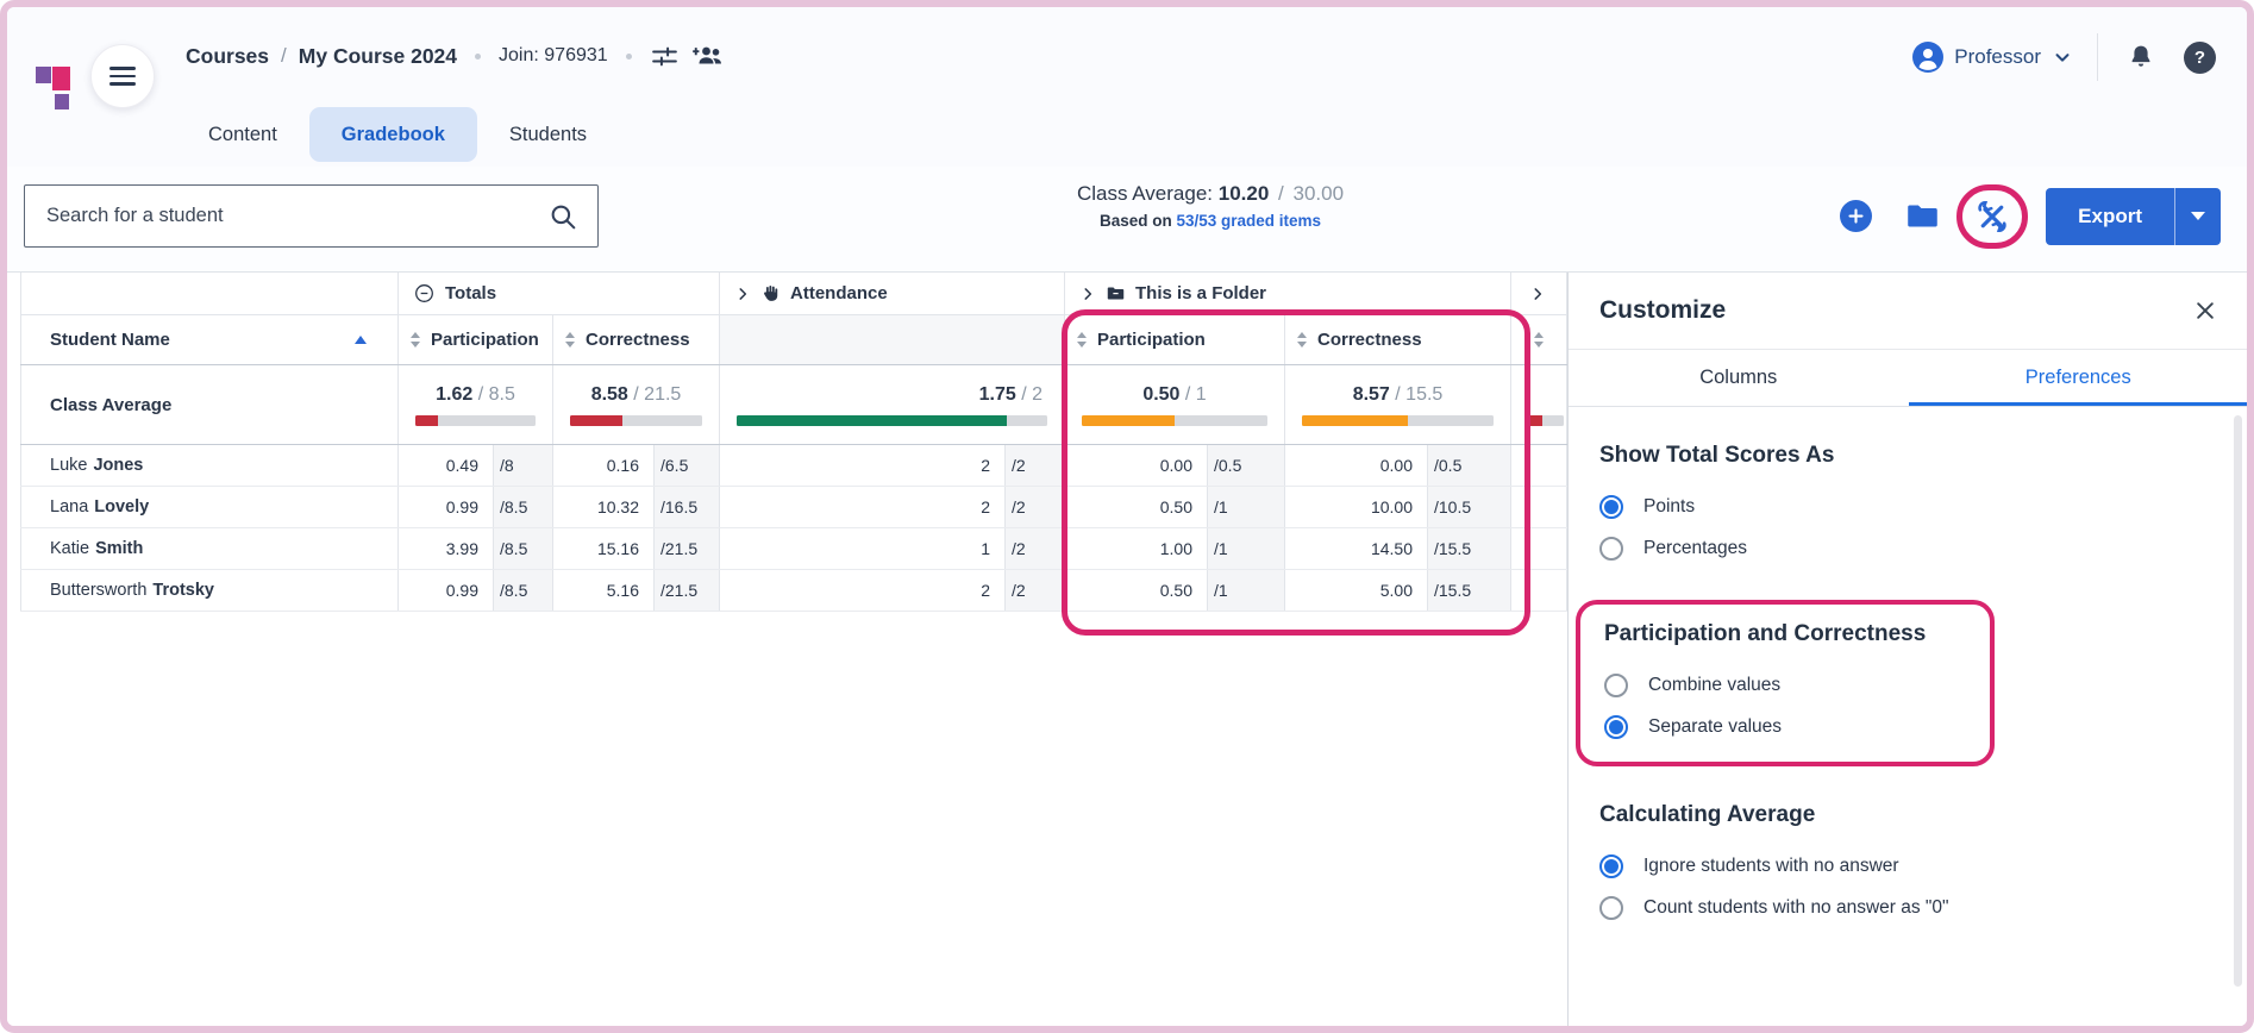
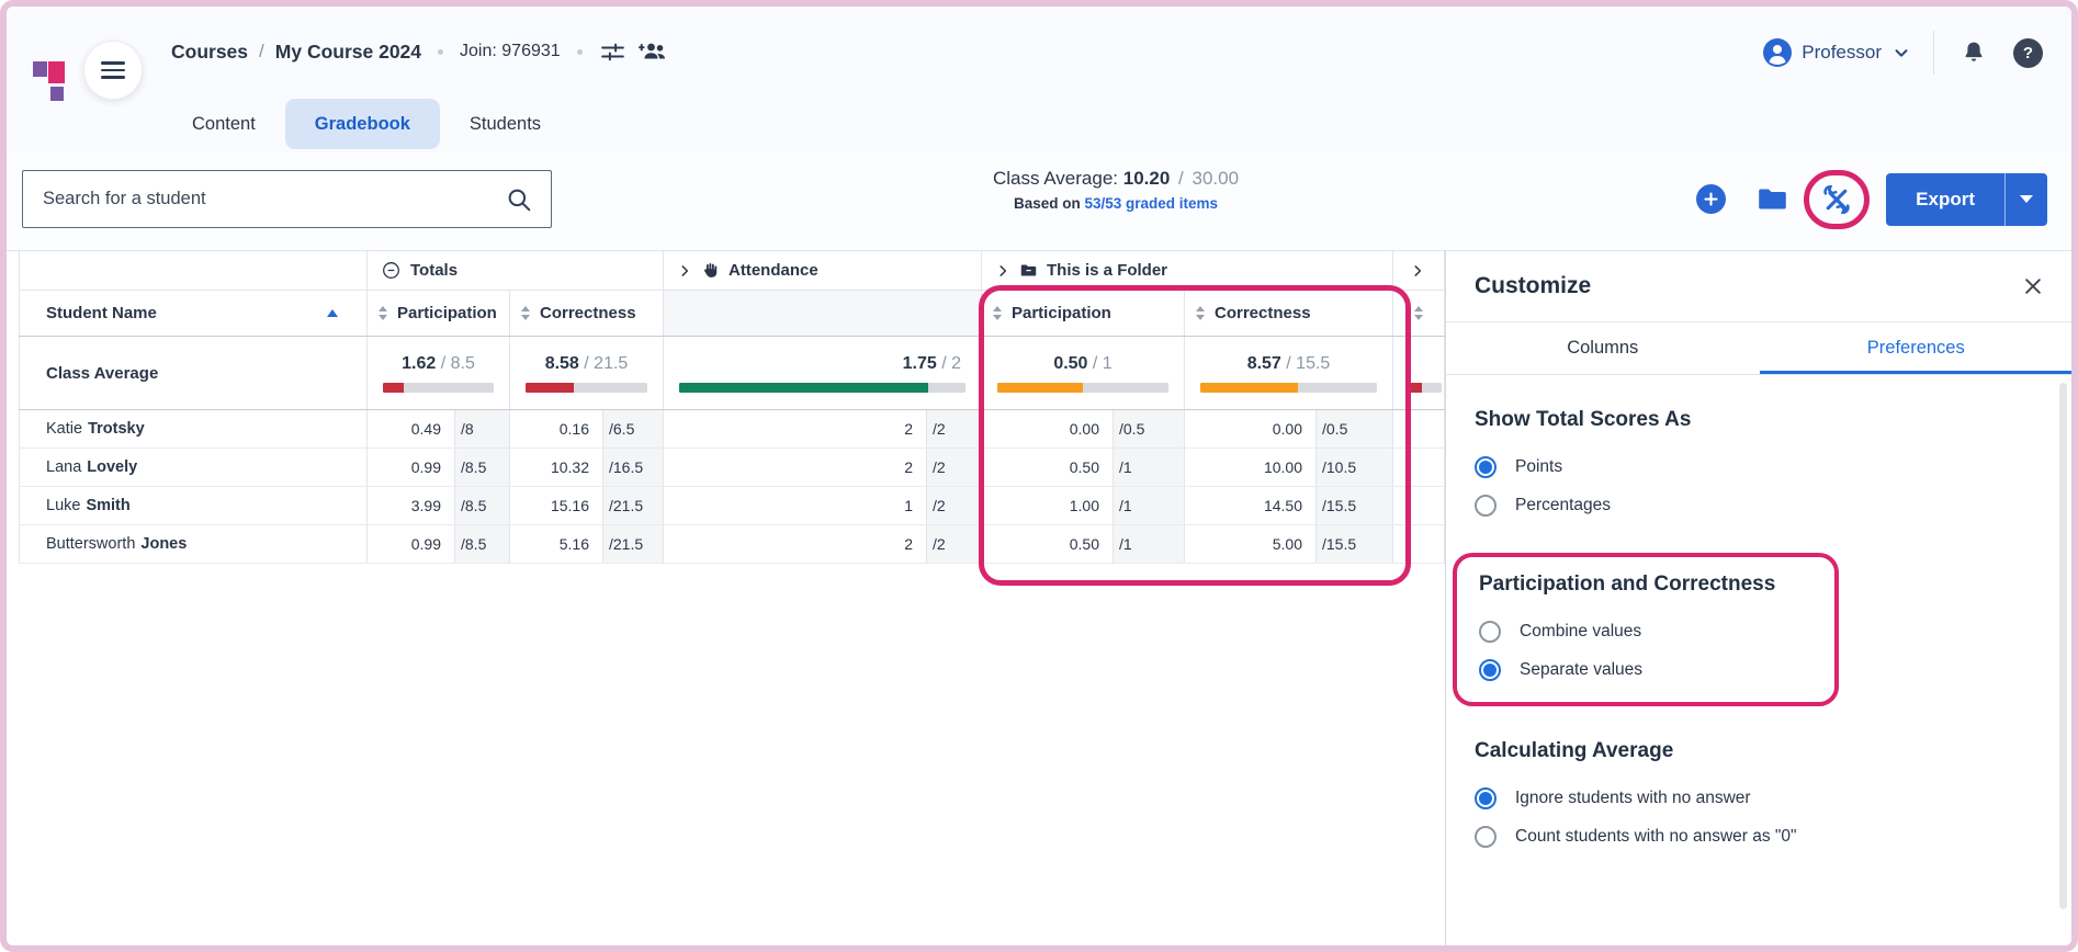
  Courses
  /
  My Course 2024
  Join: 976931
  Content
  Gradebook
  Students
  Professor
  ?
  Search for a student
  Class Average: 10.20 / 30.00
  Based on 53/53 graded items
  Export
  Totals
  Attendance
  This is a Folder
  Student Name
  Participation
  Correctness
  Participation
  Correctness
  Class Average
  1.62 / 8.5
  8.58 / 21.5
  1.75 / 2
  0.50 / 1
  8.57 / 15.5
- Luke
+ Katie
- Jones
+ Trotsky
  0.49
  /8
  0.16
  /6.5
  2
  /2
  0.00
  /0.5
  0.00
  /0.5
  Lana
  Lovely
  0.99
  /8.5
  10.32
  /16.5
  2
  /2
  0.50
  /1
  10.00
  /10.5
- Katie
+ Luke
  Smith
  3.99
  /8.5
  15.16
  /21.5
  1
  /2
  1.00
  /1
  14.50
  /15.5
  Buttersworth
- Trotsky
+ Jones
  0.99
  /8.5
  5.16
  /21.5
  2
  /2
  0.50
  /1
  5.00
  /15.5
  Customize
  Columns
  Preferences
  Show Total Scores As
  Points
  Percentages
  Participation and Correctness
  Combine values
  Separate values
  Calculating Average
  Ignore students with no answer
  Count students with no answer as "0"
